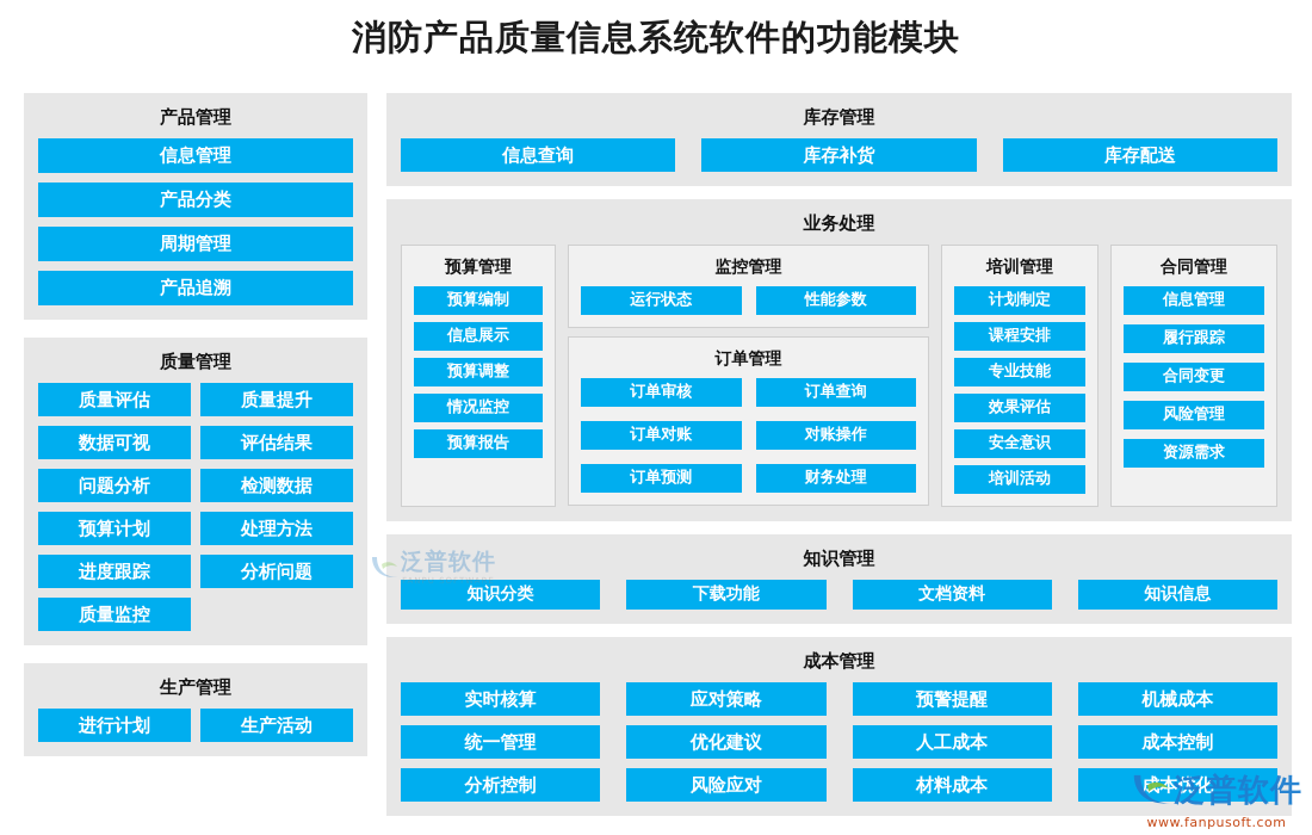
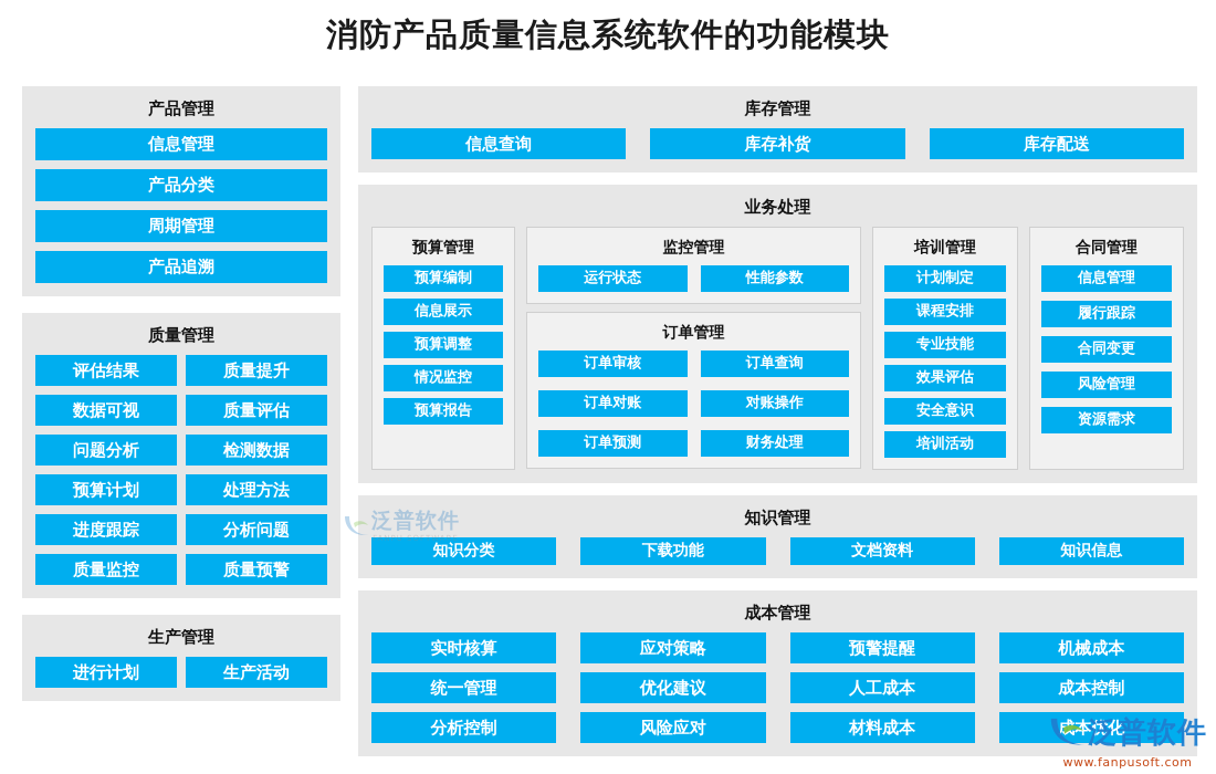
  消防产品质量信息系统软件的功能模块
  产品管理
  信息管理
  产品分类
  周期管理
  产品追溯
  质量管理
- 质量评估
+ 评估结果
  质量提升
  数据可视
- 评估结果
+ 质量评估
  问题分析
  检测数据
  预算计划
  处理方法
  进度跟踪
  分析问题
  质量监控
+ 质量预警
  生产管理
  进行计划
  生产活动
  库存管理
  信息查询
  库存补货
  库存配送
  业务处理
  预算管理
  预算编制
  信息展示
  预算调整
  情况监控
  预算报告
  监控管理
  运行状态
  性能参数
  订单管理
  订单审核
  订单查询
  订单对账
  对账操作
  订单预测
  财务处理
  培训管理
  计划制定
  课程安排
  专业技能
  效果评估
  安全意识
  培训活动
  合同管理
  信息管理
  履行跟踪
  合同变更
  风险管理
  资源需求
  知识管理
  知识分类
  下载功能
  文档资料
  知识信息
  成本管理
  实时核算
  应对策略
  预警提醒
  机械成本
  统一管理
  优化建议
  人工成本
  成本控制
  分析控制
  风险应对
  材料成本
  本优化
  泛普软件
  FANPU SOFTWARE
  泛普软件
  www.fanpusoft.com
